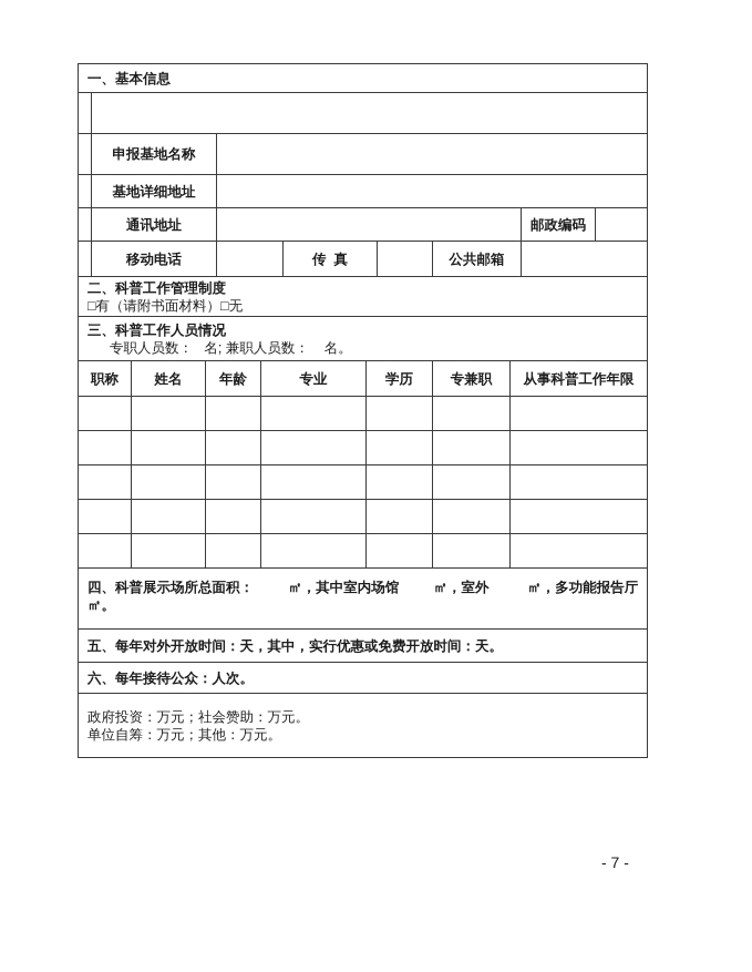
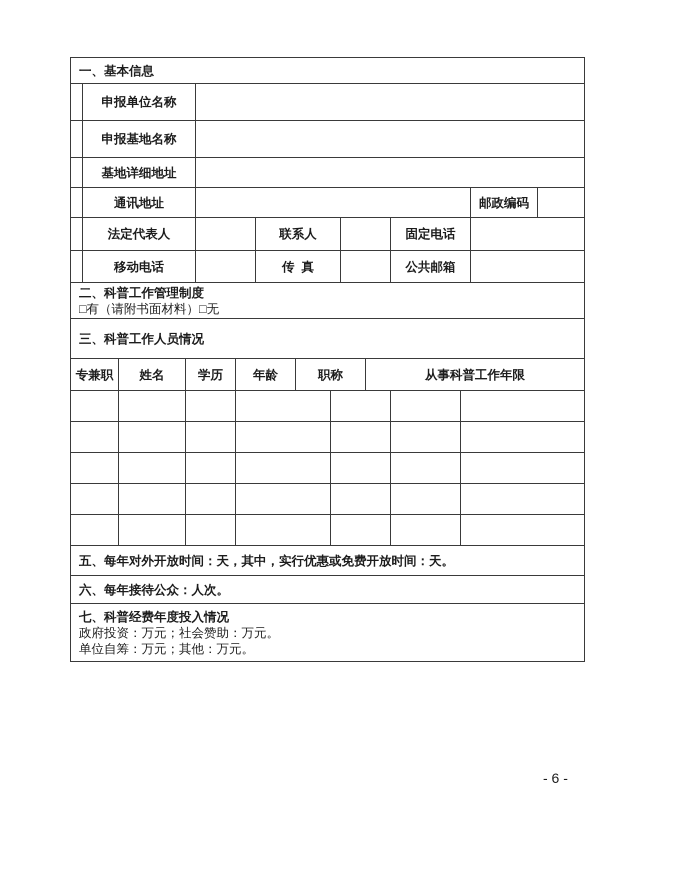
  一、基本信息
+ 申报单位名称
  申报基地名称
  基地详细地址
  通讯地址
  邮政编码
+ 法定代表人
+ 联系人
+ 固定电话
  移动电话
  传 真
  公共邮箱
  二、科普工作管理制度
  □有（请附书面材料）□无
  三、科普工作人员情况
- 专职人员数： 名; 兼职人员数： 名。
- 职称
+ 专兼职
  姓名
- 年龄
+ 学历
- 专业
- 学历
+ 年龄
- 专兼职
+ 职称
  从事科普工作年限
- 四、科普展示场所总面积： ㎡，其中室内场馆 ㎡，室外 ㎡，多功能报告厅
- ㎡。
  五、每年对外开放时间：天，其中，实行优惠或免费开放时间：天。
  六、每年接待公众：人次。
+ 七、科普经费年度投入情况
  政府投资：万元；社会赞助：万元。
  单位自筹：万元；其他：万元。
- - 7 -
+ - 6 -
